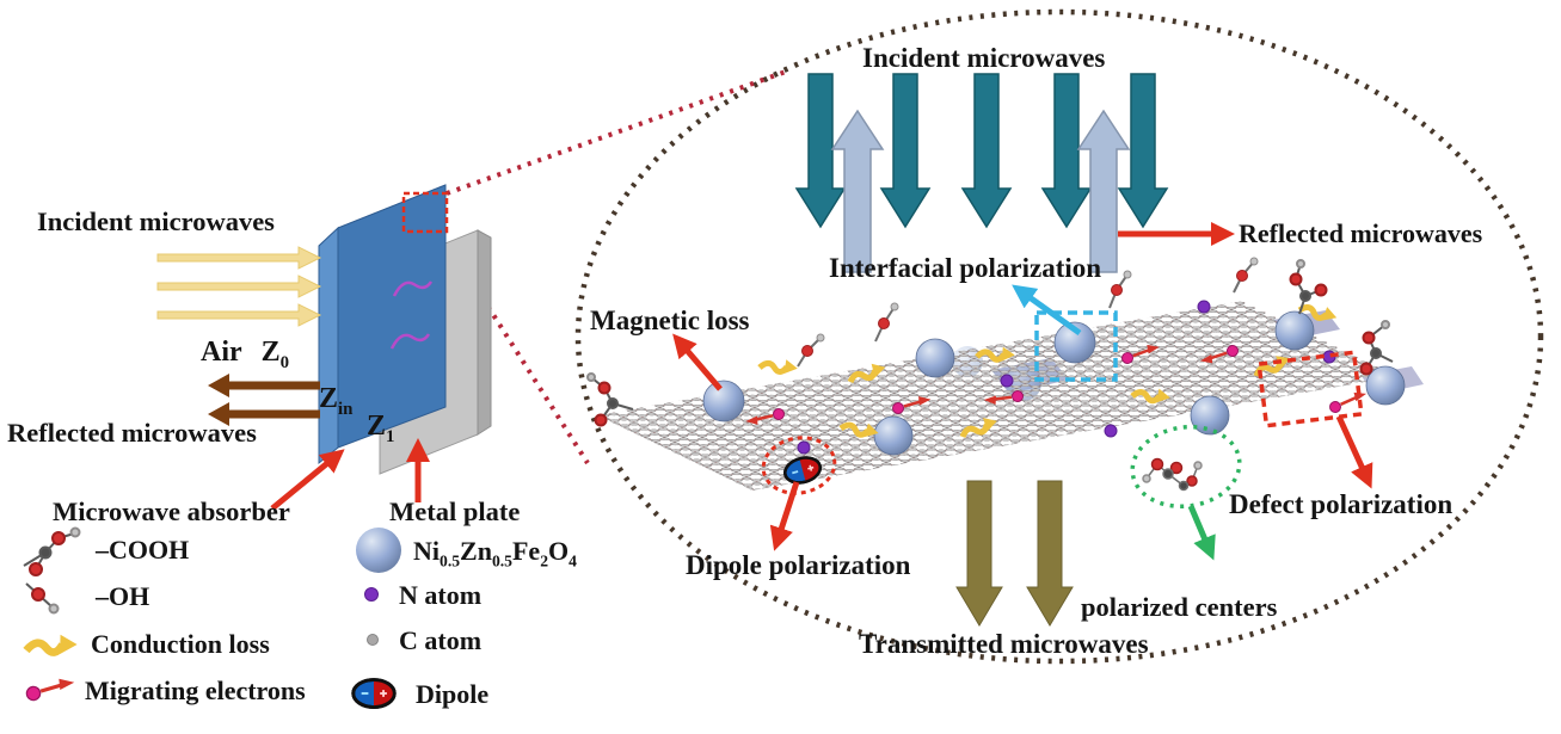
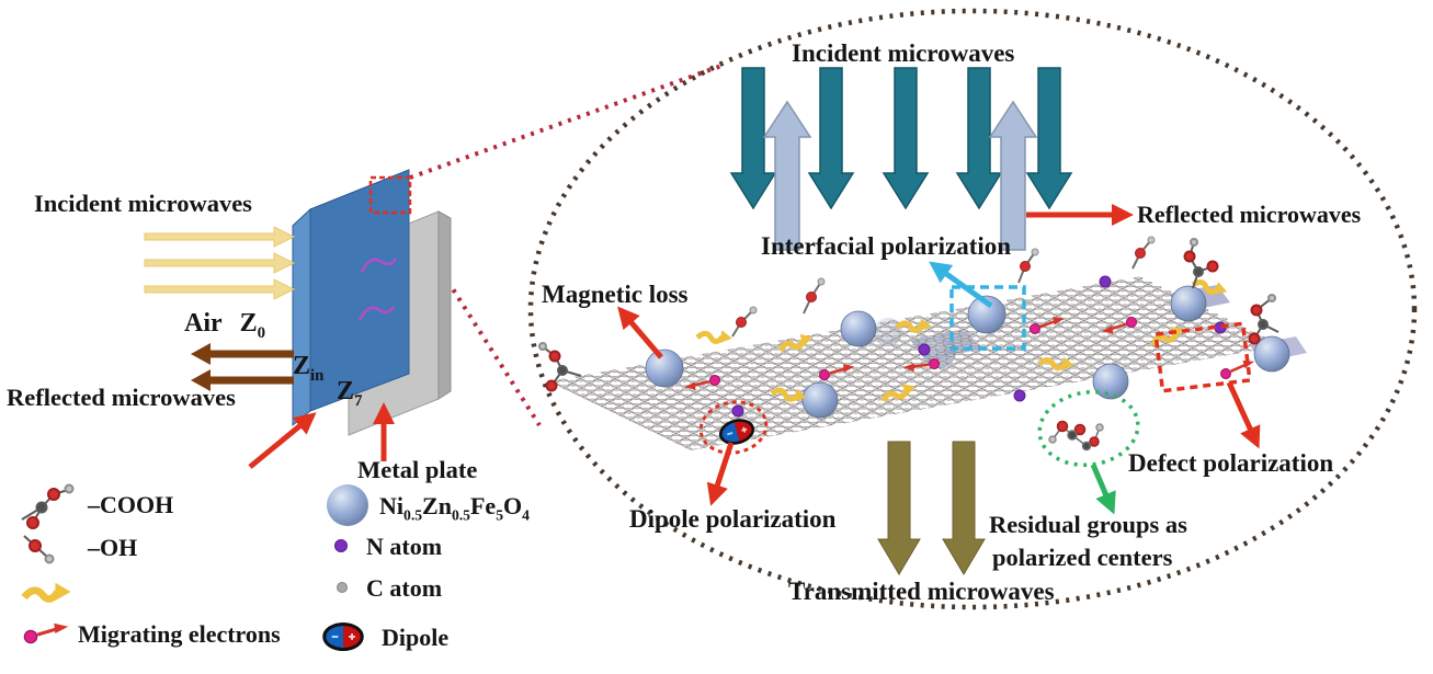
  Incident microwaves
  Air Z0
  Zin
- Z1
+ Z7
  Reflected microwaves
- Microwave absorber
  Metal plate
  –COOH
  –OH
- Conduction loss
  Migrating electrons
- Ni0.5Zn0.5Fe2O4
+ Ni0.5Zn0.5Fe5O4
  N atom
  C atom
  Dipole
  Incident microwaves
  Reflected microwaves
  Interfacial polarization
  Magnetic loss
  Dipole polarization
  Transmitted microwaves
+ Residual groups as
  polarized centers
  Defect polarization
